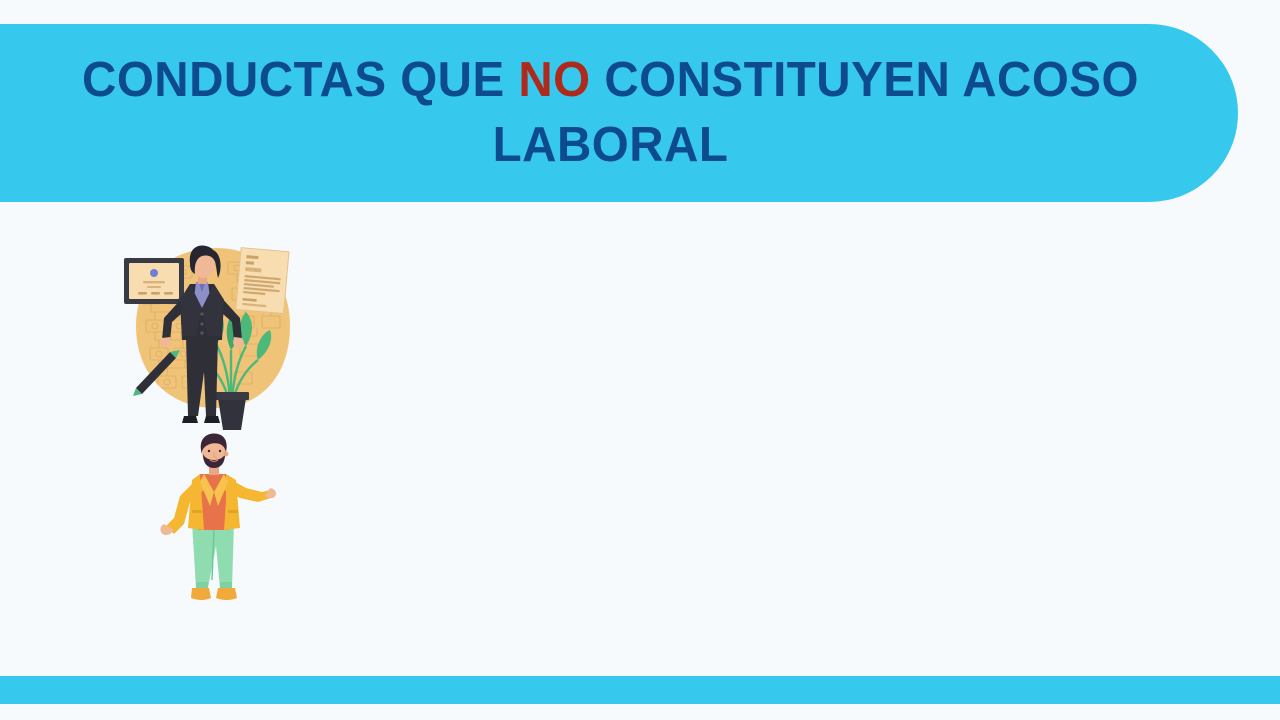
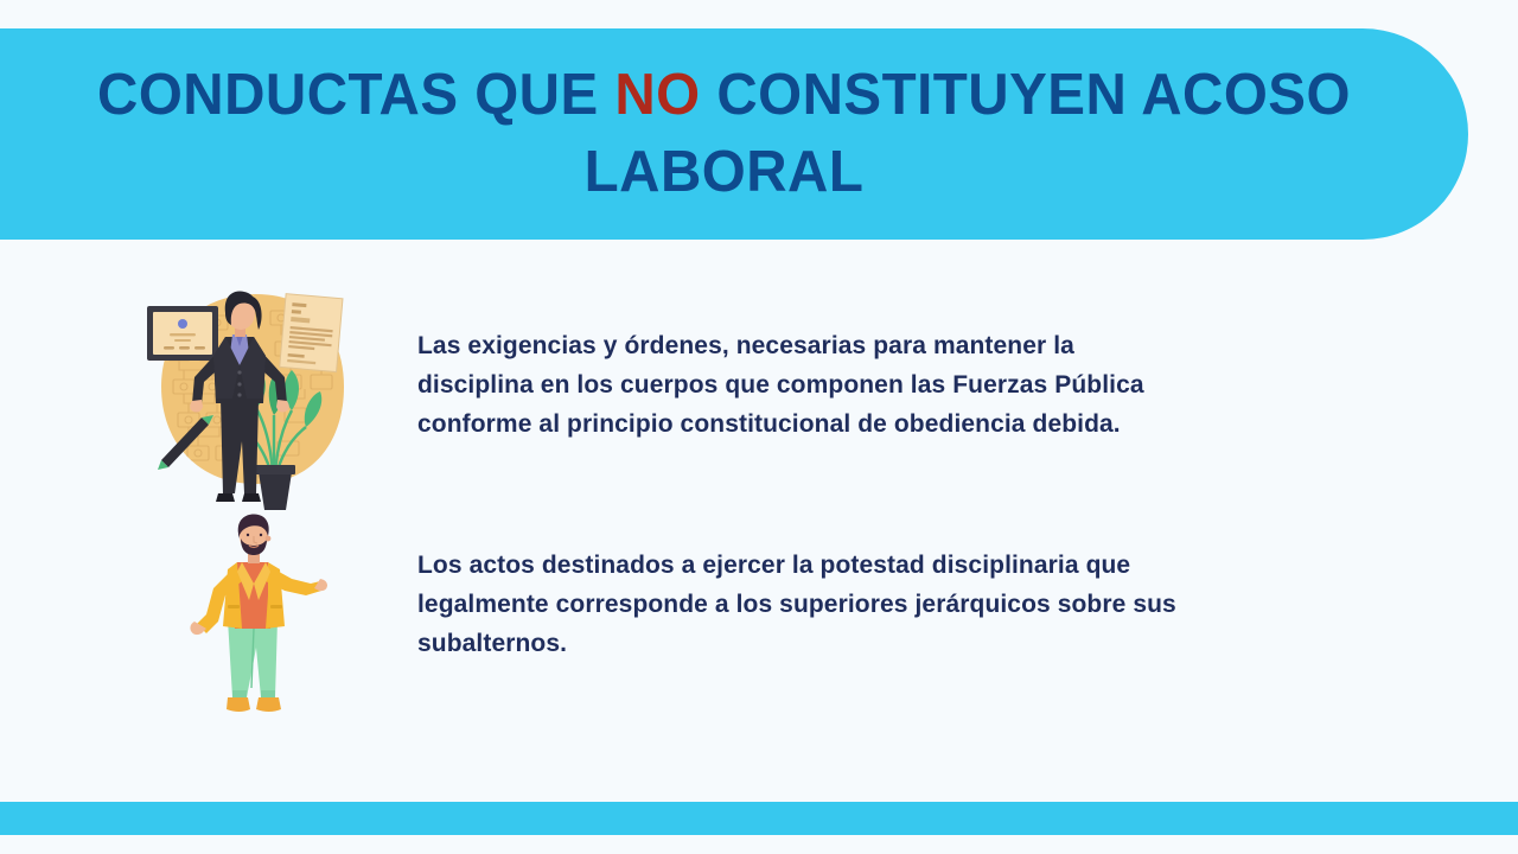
  CONDUCTAS QUE NO CONSTITUYEN ACOSO LABORAL
+ Las exigencias y órdenes, necesarias para mantener la disciplina en los cuerpos que componen las Fuerzas Pública conforme al principio constitucional de obediencia debida.
+ Los actos destinados a ejercer la potestad disciplinaria que legalmente corresponde a los superiores jerárquicos sobre sus subalternos.
